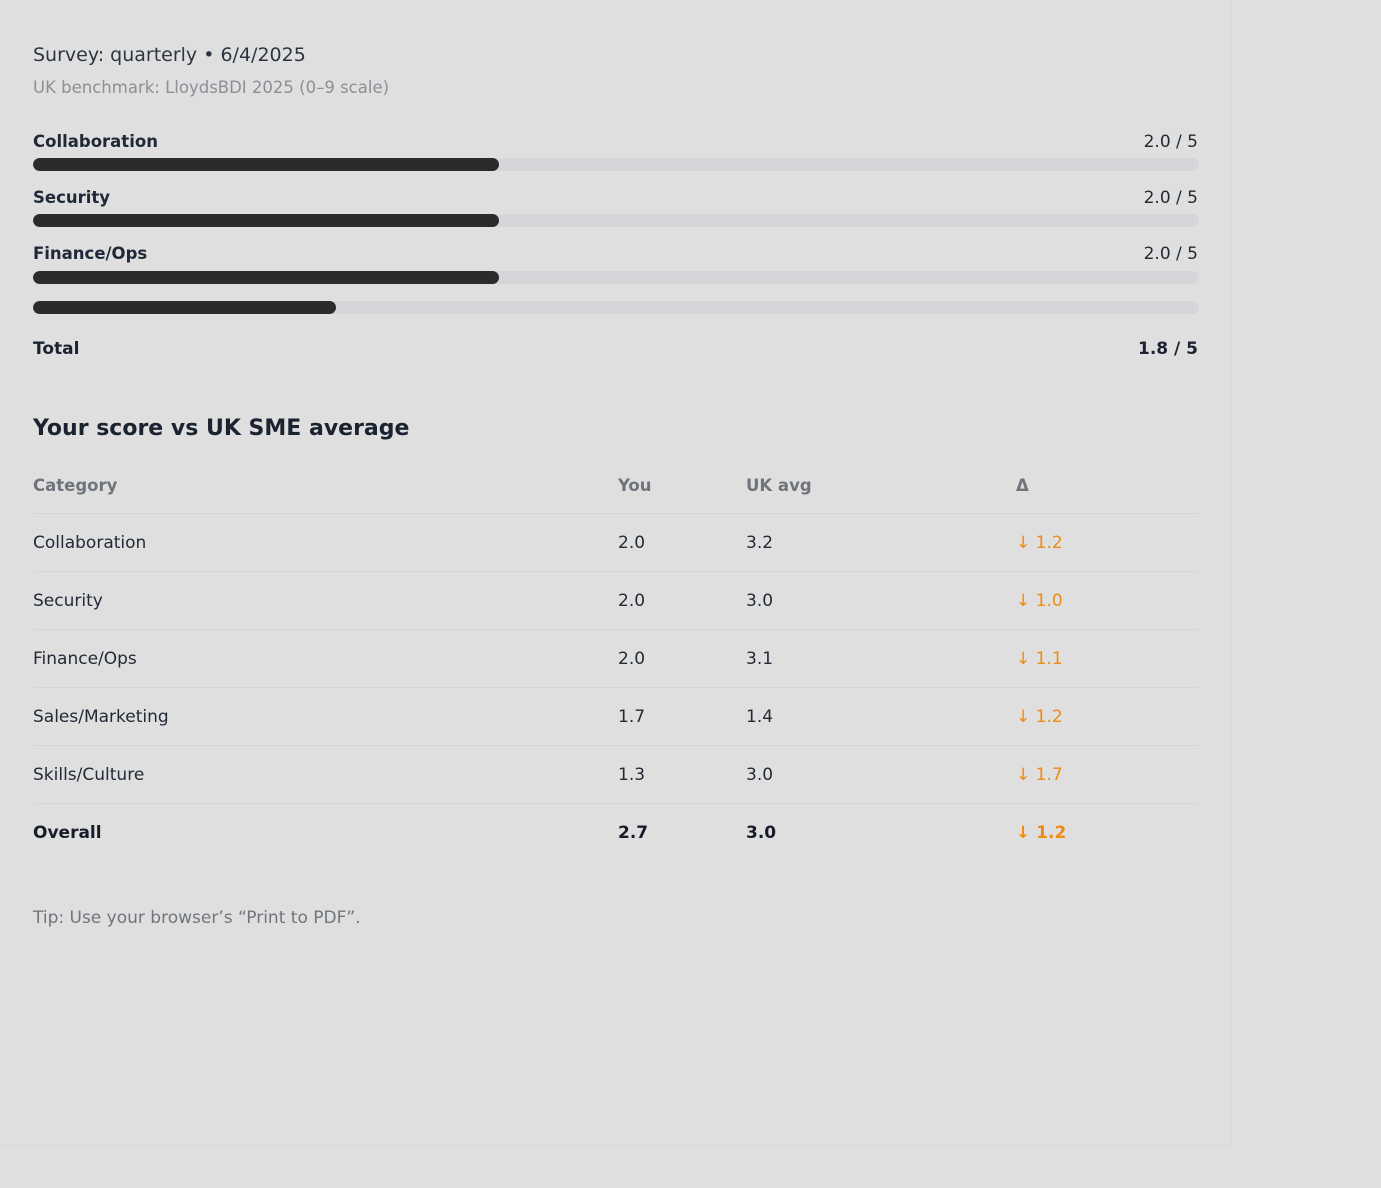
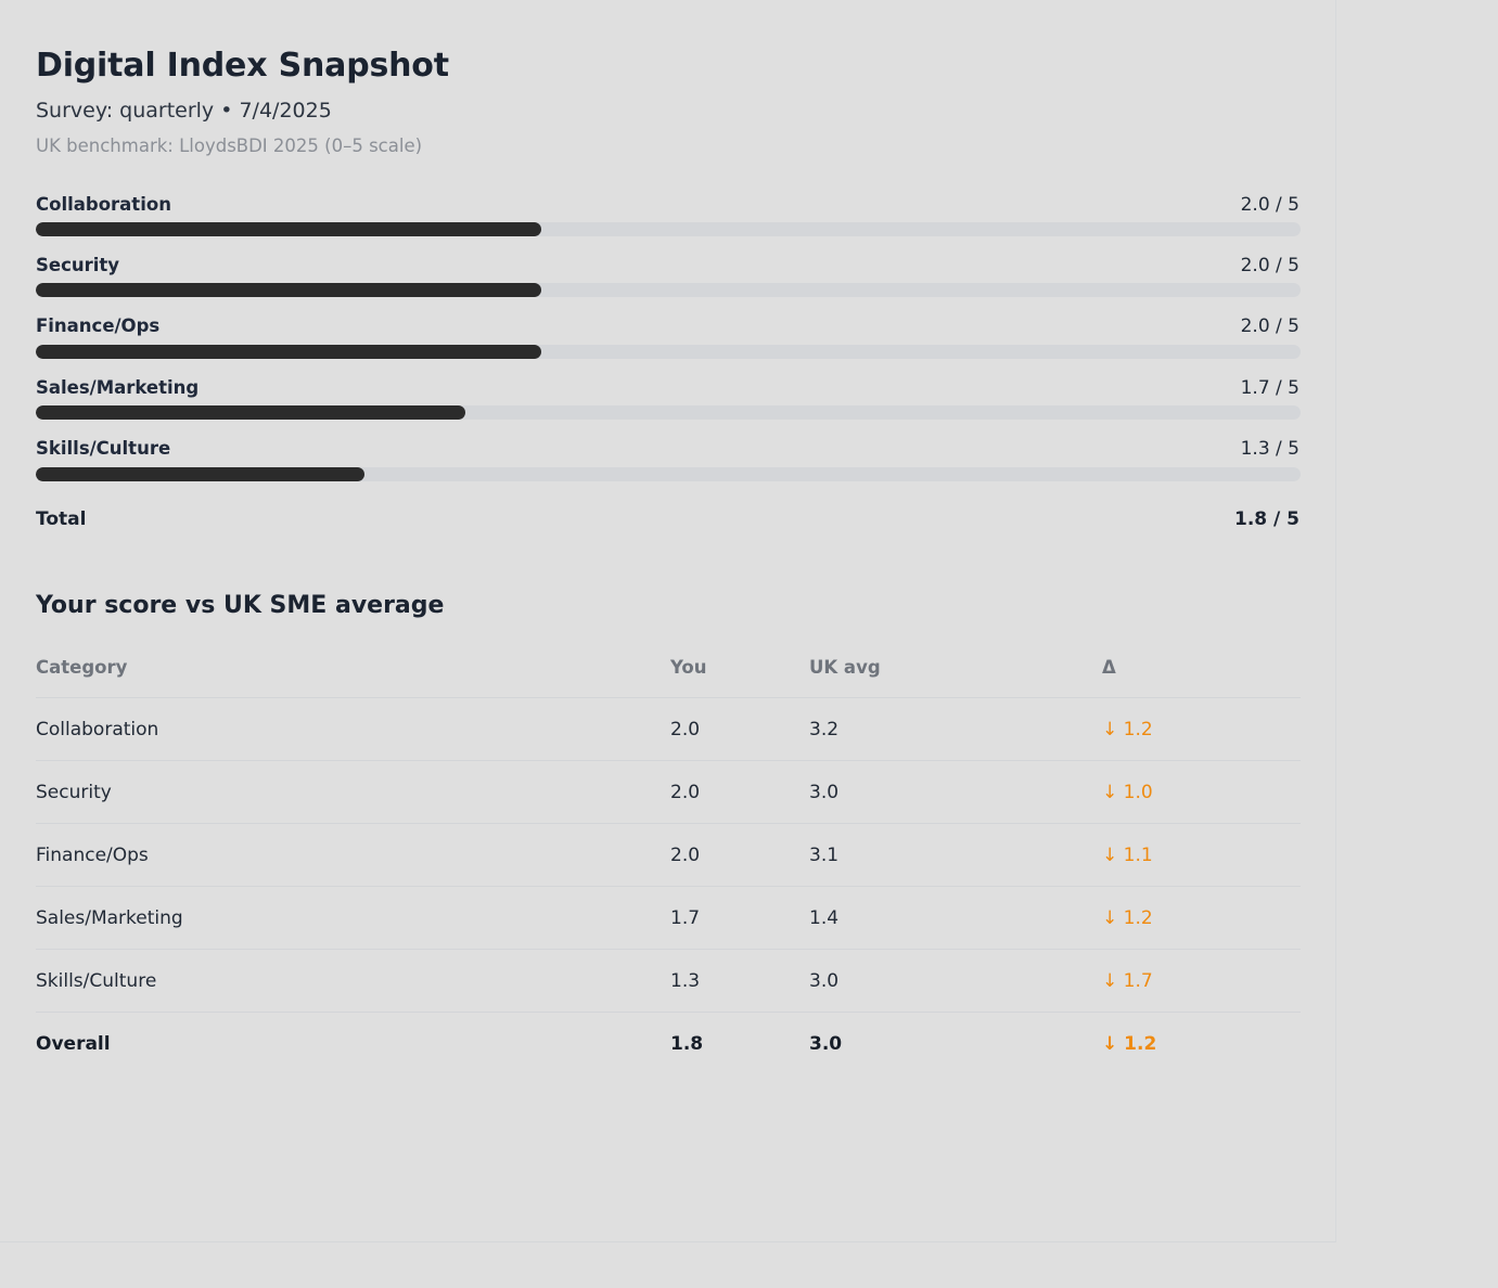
+ Digital Index Snapshot
- Survey: quarterly • 6/4/2025
+ Survey: quarterly • 7/4/2025
- UK benchmark: LloydsBDI 2025 (0–9 scale)
+ UK benchmark: LloydsBDI 2025 (0–5 scale)
  Collaboration
  2.0 / 5
  Security
  2.0 / 5
  Finance/Ops
  2.0 / 5
+ Sales/Marketing
+ 1.7 / 5
+ Skills/Culture
+ 1.3 / 5
  Total
  1.8 / 5
  Your score vs UK SME average
  Category	You	UK avg	Δ
  Collaboration	2.0	3.2	↓ 1.2
  Security	2.0	3.0	↓ 1.0
  Finance/Ops	2.0	3.1	↓ 1.1
  Sales/Marketing	1.7	1.4	↓ 1.2
  Skills/Culture	1.3	3.0	↓ 1.7
- Overall	2.7	3.0	↓ 1.2
+ Overall	1.8	3.0	↓ 1.2
- Tip: Use your browser’s “Print to PDF”.
